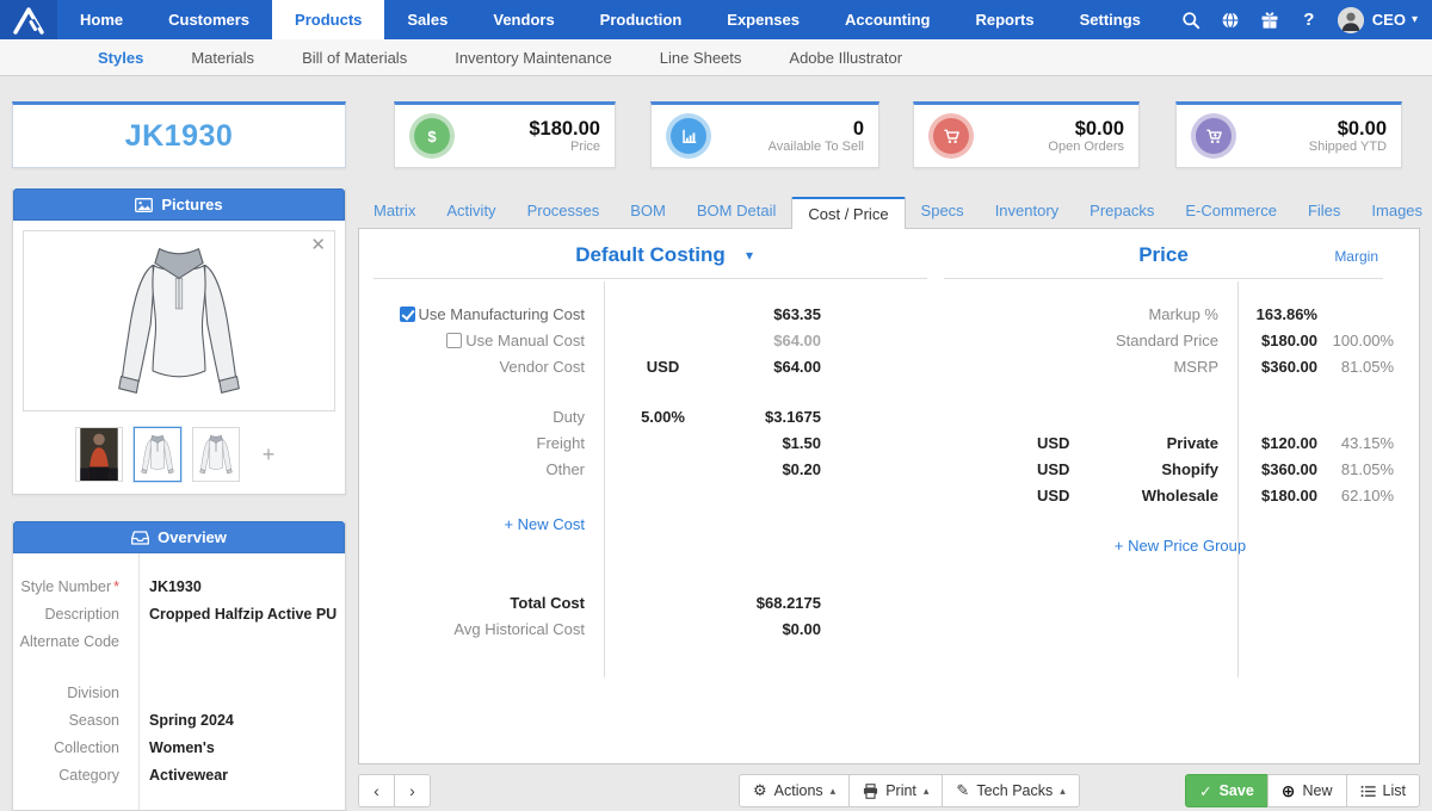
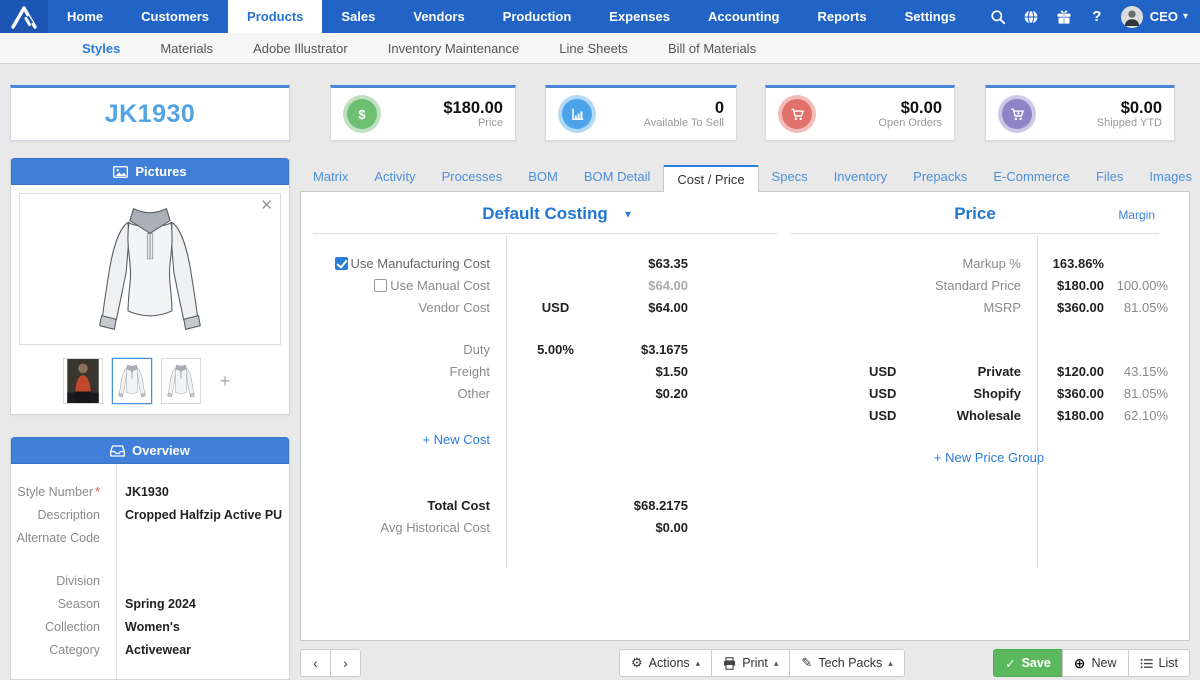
  Home
  Customers
  Products
  Sales
  Vendors
  Production
  Expenses
  Accounting
  Reports
  Settings
  ?
  CEO
  ▾
  Styles
  Materials
- Bill of Materials
+ Adobe Illustrator
  Inventory Maintenance
  Line Sheets
- Adobe Illustrator
+ Bill of Materials
  JK1930
  Pictures
  ✕
  +
  Overview
  Style Number *
  JK1930
  Description
  Cropped Halfzip Active PU
  Alternate Code
  Division
  Season
  Spring 2024
  Collection
  Women's
  Category
  Activewear
  $
  $180.00
  Price
  0
  Available To Sell
  $0.00
  Open Orders
  $0.00
  Shipped YTD
  Matrix
  Activity
  Processes
  BOM
  BOM Detail
  Cost / Price
  Specs
  Inventory
  Prepacks
  E-Commerce
  Files
  Images
  Default Costing
  ▾
  Use Manufacturing Cost
  $63.35
  Use Manual Cost
  $64.00
  Vendor Cost
  USD
  $64.00
  Duty
  5.00%
  $3.1675
  Freight
  $1.50
  Other
  $0.20
  + New Cost
  Total Cost
  $68.2175
  Avg Historical Cost
  $0.00
  Price
  Margin
  Markup %
  163.86%
  Standard Price
  $180.00
  100.00%
  MSRP
  $360.00
  81.05%
  USD
  Private
  $120.00
  43.15%
  USD
  Shopify
  $360.00
  81.05%
  USD
  Wholesale
  $180.00
  62.10%
  + New Price Group
  ‹
  ›
  ⚙
  Actions
  ▴
  Print
  ▴
  ✎
  Tech Packs
  ▴
  ✓
  Save
  ⊕
  New
  List
